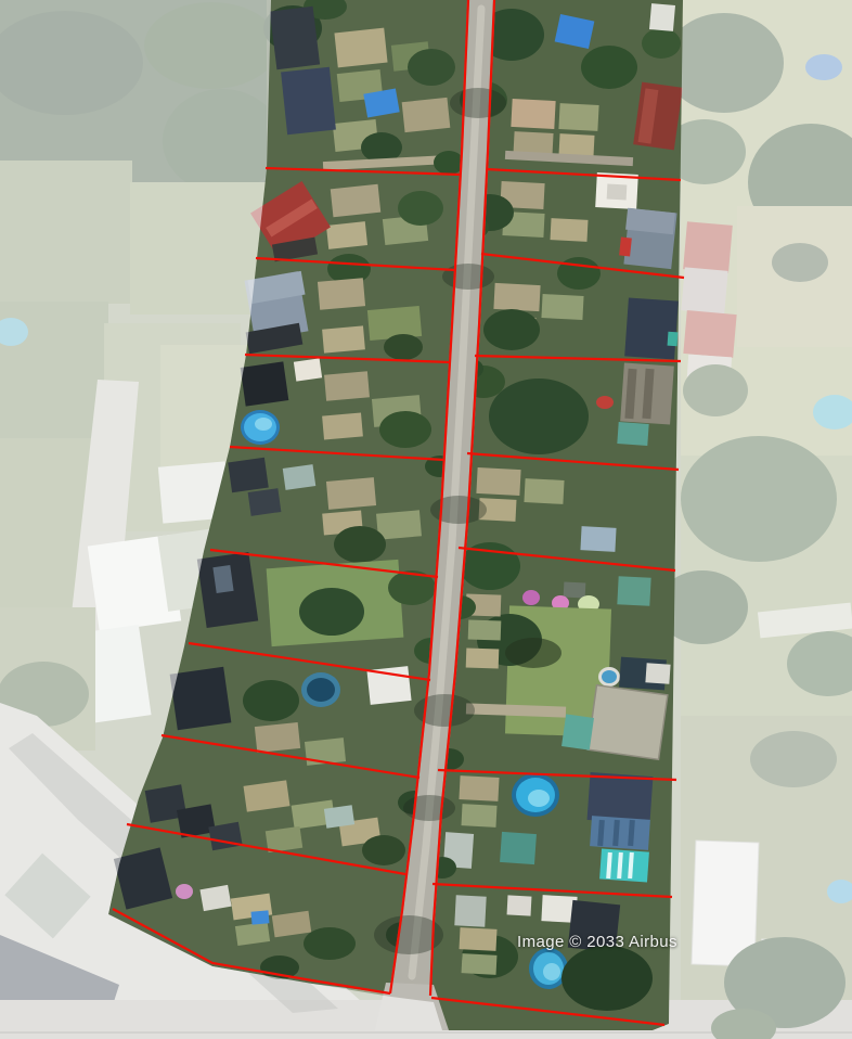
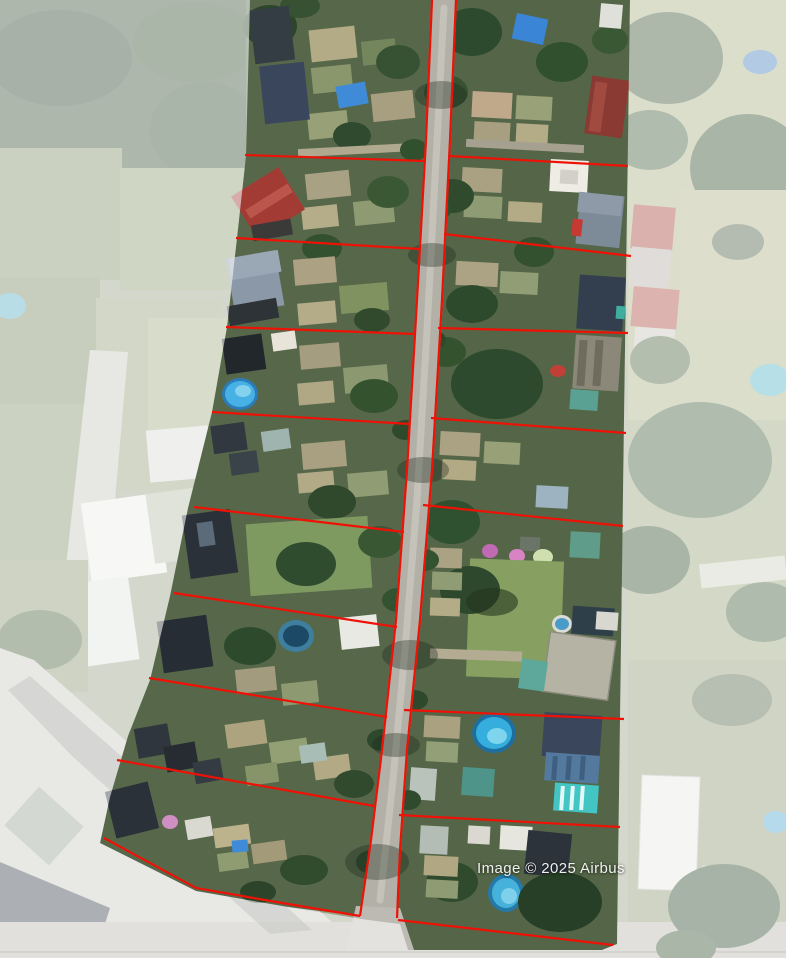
- Image © 2033 Airbus
+ Image © 2025 Airbus
